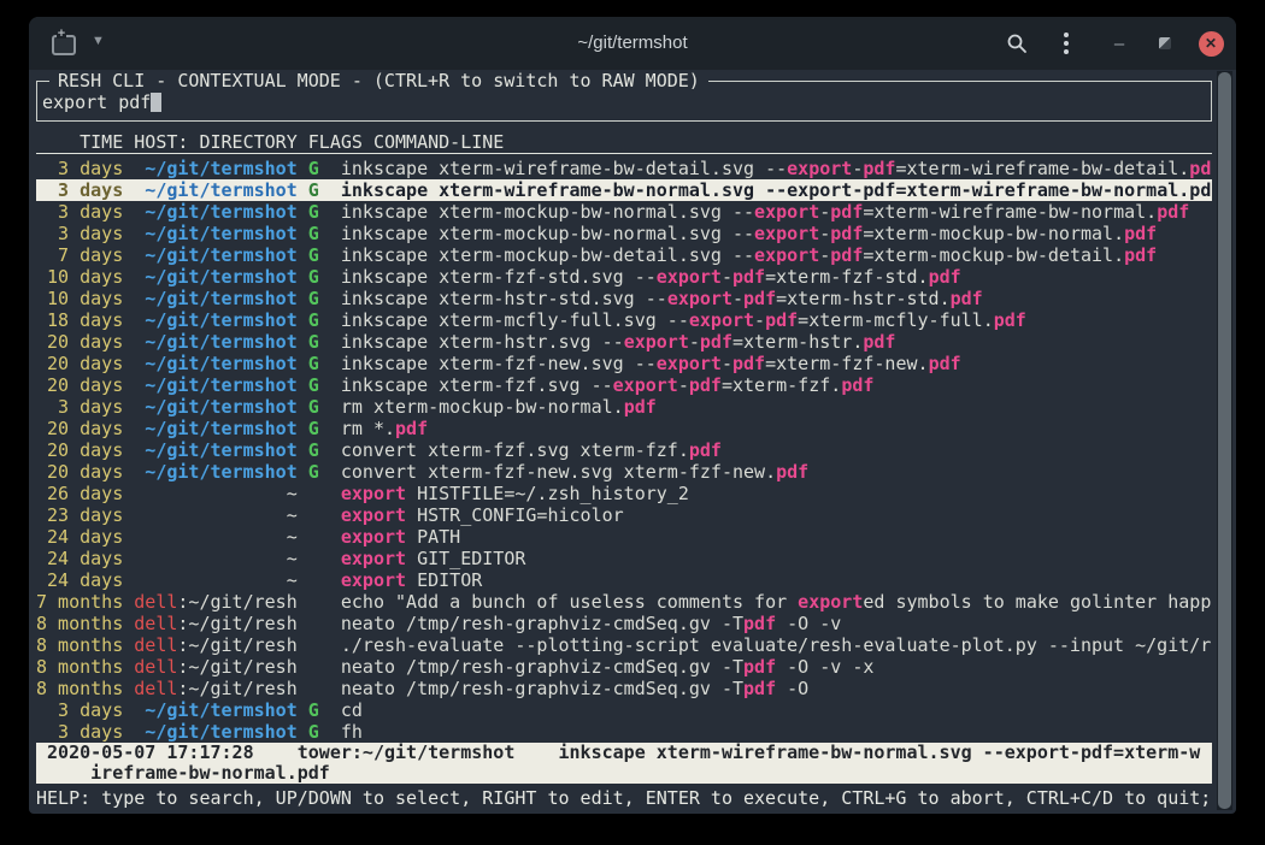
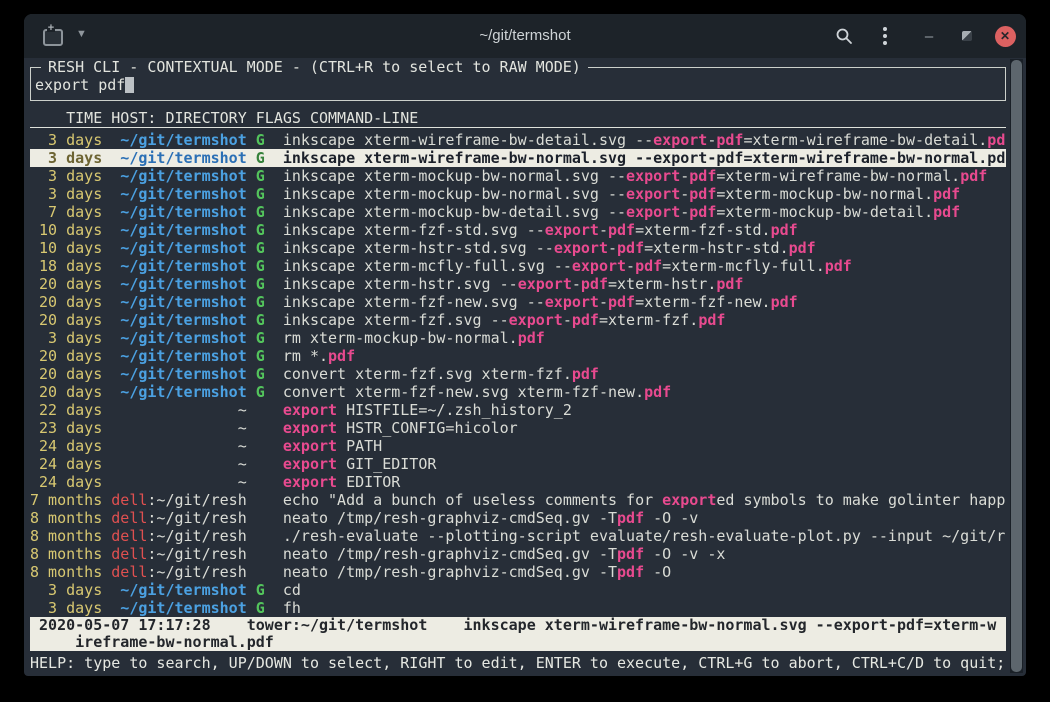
  +
  ▼
  ~/git/termshot
  –
  ✕
- RESH CLI - CONTEXTUAL MODE - (CTRL+R to switch to RAW MODE)
+ RESH CLI - CONTEXTUAL MODE - (CTRL+R to select to RAW MODE)
  export pdf
  TIME HOST: DIRECTORY FLAGS COMMAND-LINE
  3 days ~/git/termshot G inkscape xterm-wireframe-bw-detail.svg --export-pdf=xterm-wireframe-bw-detail.pd
  3 days ~/git/termshot G inkscape xterm-wireframe-bw-normal.svg --export-pdf=xterm-wireframe-bw-normal.pd
  3 days ~/git/termshot G inkscape xterm-mockup-bw-normal.svg --export-pdf=xterm-wireframe-bw-normal.pdf
  3 days ~/git/termshot G inkscape xterm-mockup-bw-normal.svg --export-pdf=xterm-mockup-bw-normal.pdf
  7 days ~/git/termshot G inkscape xterm-mockup-bw-detail.svg --export-pdf=xterm-mockup-bw-detail.pdf
  10 days ~/git/termshot G inkscape xterm-fzf-std.svg --export-pdf=xterm-fzf-std.pdf
  10 days ~/git/termshot G inkscape xterm-hstr-std.svg --export-pdf=xterm-hstr-std.pdf
  18 days ~/git/termshot G inkscape xterm-mcfly-full.svg --export-pdf=xterm-mcfly-full.pdf
  20 days ~/git/termshot G inkscape xterm-hstr.svg --export-pdf=xterm-hstr.pdf
  20 days ~/git/termshot G inkscape xterm-fzf-new.svg --export-pdf=xterm-fzf-new.pdf
  20 days ~/git/termshot G inkscape xterm-fzf.svg --export-pdf=xterm-fzf.pdf
  3 days ~/git/termshot G rm xterm-mockup-bw-normal.pdf
  20 days ~/git/termshot G rm *.pdf
  20 days ~/git/termshot G convert xterm-fzf.svg xterm-fzf.pdf
  20 days ~/git/termshot G convert xterm-fzf-new.svg xterm-fzf-new.pdf
- 26 days ~ export HISTFILE=~/.zsh_history_2
+ 22 days ~ export HISTFILE=~/.zsh_history_2
  23 days ~ export HSTR_CONFIG=hicolor
  24 days ~ export PATH
  24 days ~ export GIT_EDITOR
  24 days ~ export EDITOR
  7 months dell:~/git/resh echo "Add a bunch of useless comments for exported symbols to make golinter happ
  8 months dell:~/git/resh neato /tmp/resh-graphviz-cmdSeq.gv -Tpdf -O -v
  8 months dell:~/git/resh ./resh-evaluate --plotting-script evaluate/resh-evaluate-plot.py --input ~/git/r
  8 months dell:~/git/resh neato /tmp/resh-graphviz-cmdSeq.gv -Tpdf -O -v -x
  8 months dell:~/git/resh neato /tmp/resh-graphviz-cmdSeq.gv -Tpdf -O
  3 days ~/git/termshot G cd
  3 days ~/git/termshot G fh
  2020-05-07 17:17:28 tower:~/git/termshot inkscape xterm-wireframe-bw-normal.svg --export-pdf=xterm-w
  ireframe-bw-normal.pdf
  HELP: type to search, UP/DOWN to select, RIGHT to edit, ENTER to execute, CTRL+G to abort, CTRL+C/D to quit;
